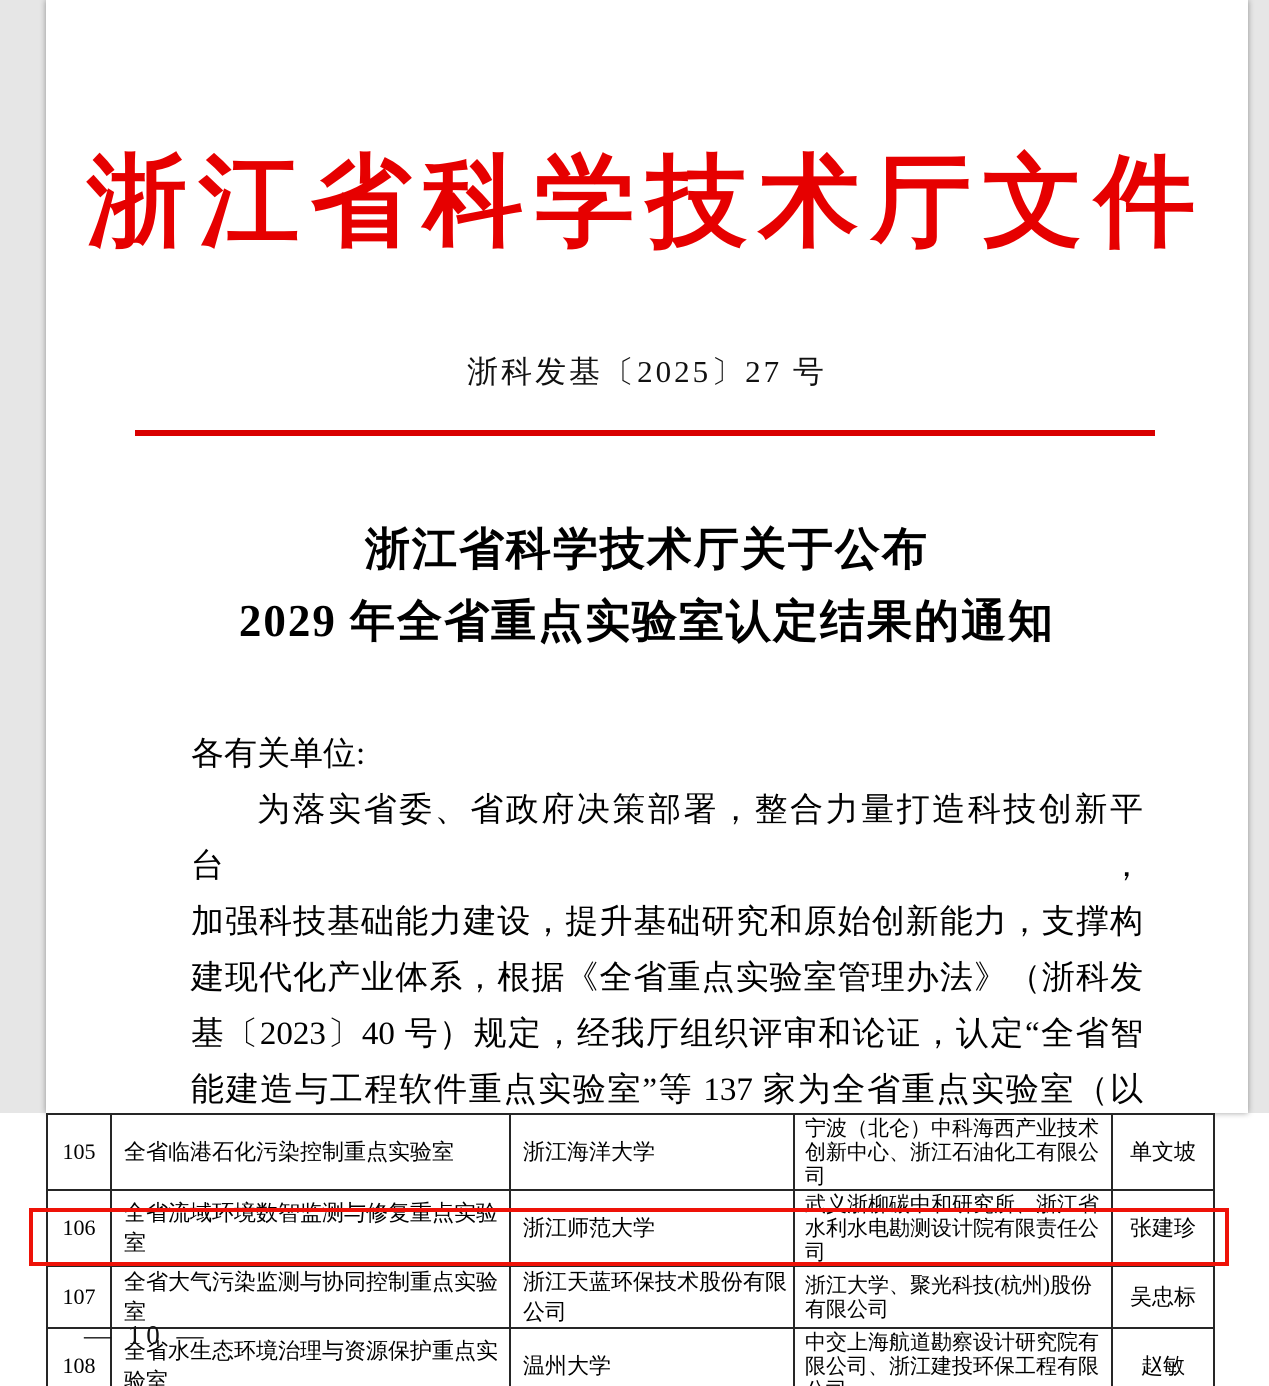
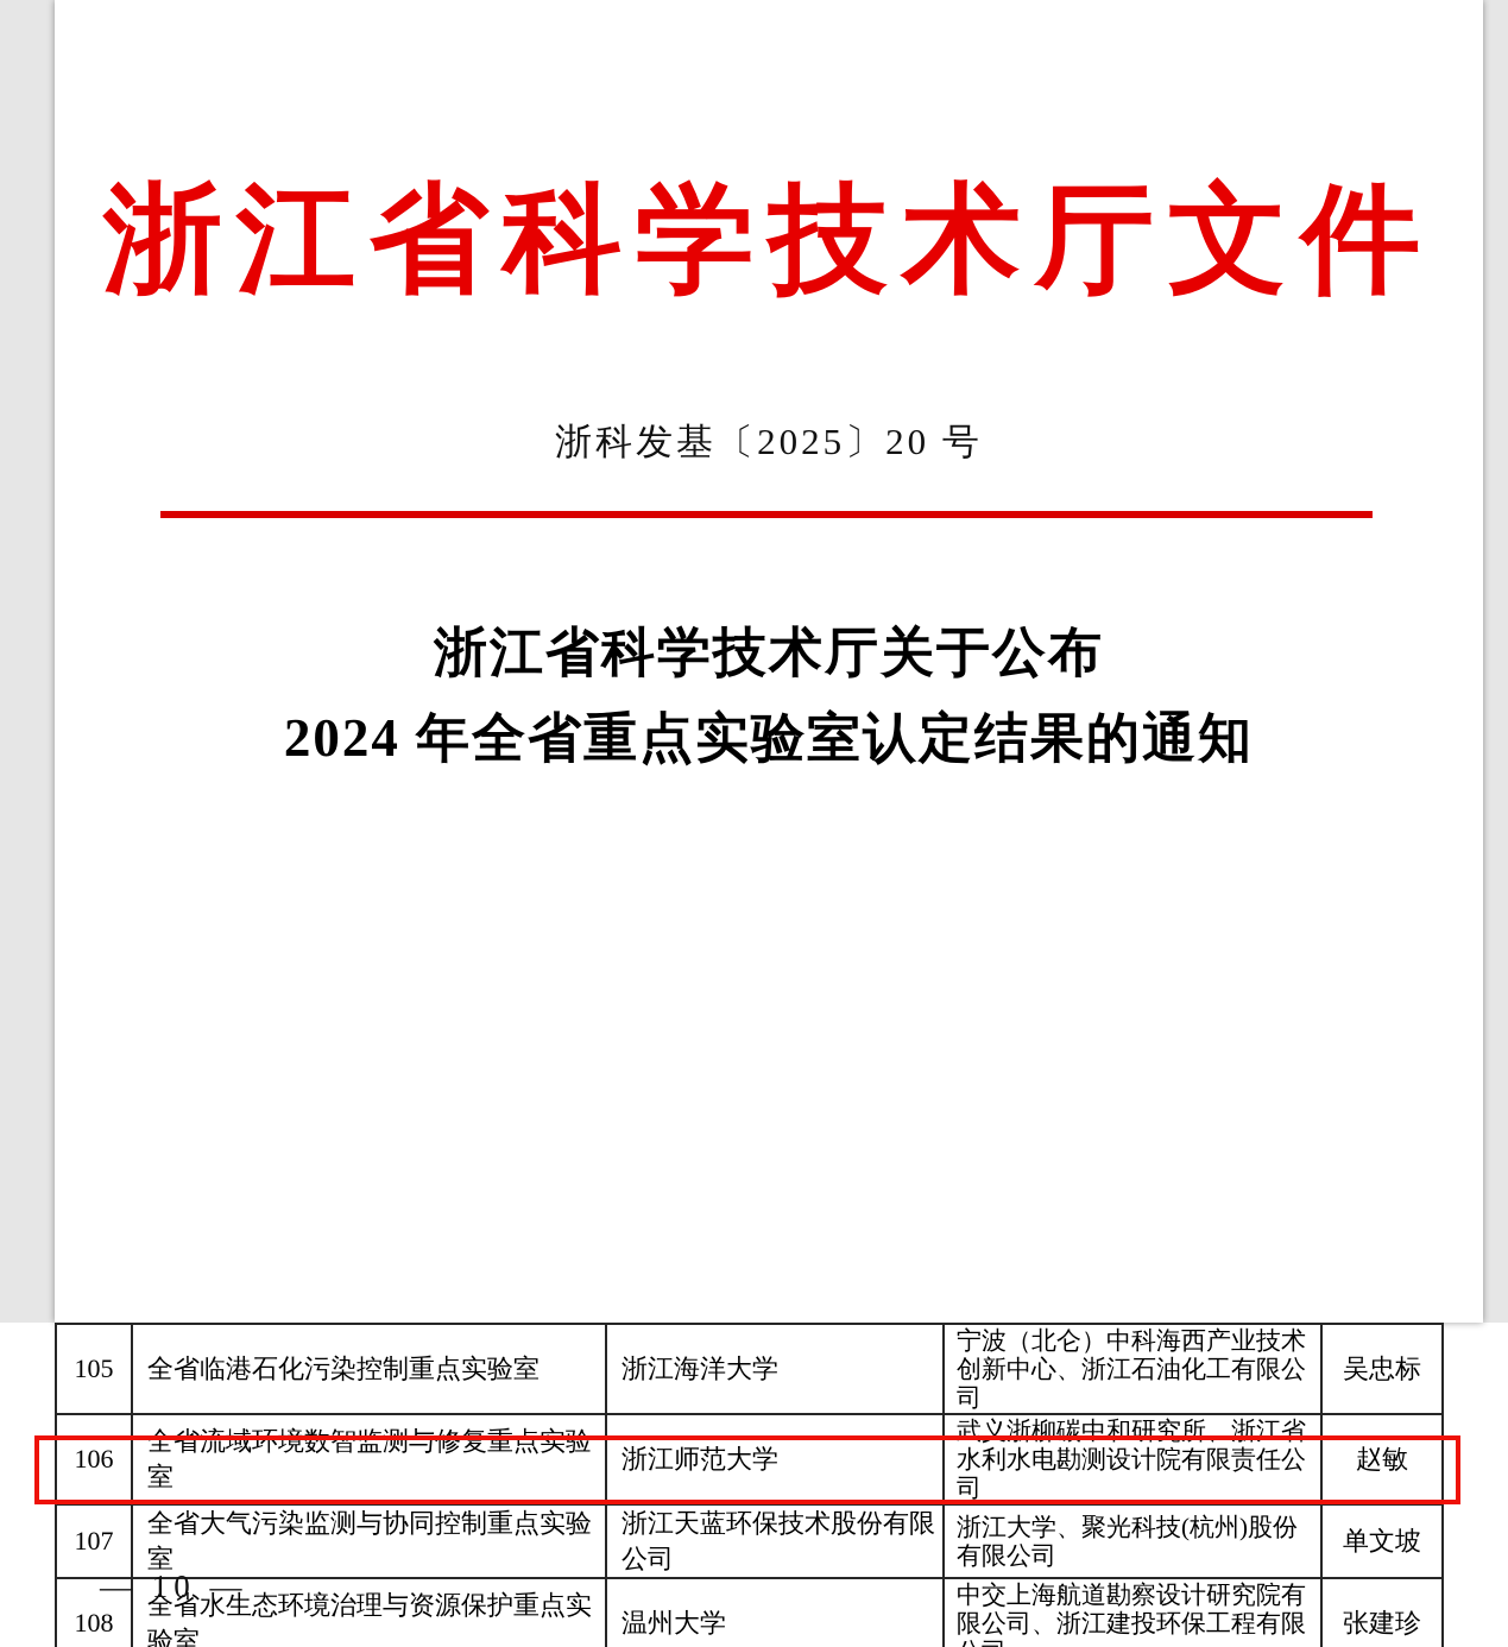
  浙江省科学技术厅文件
- 浙科发基〔2025〕27 号
+ 浙科发基〔2025〕20 号
  浙江省科学技术厅关于公布
- 2029 年全省重点实验室认定结果的通知
+ 2024 年全省重点实验室认定结果的通知
- 各有关单位:
- 为落实省委、省政府决策部署，整合力量打造科技创新平台，
- 加强科技基础能力建设，提升基础研究和原始创新能力，支撑构
- 建现代化产业体系，根据《全省重点实验室管理办法》（浙科发
- 基〔2023〕40 号）规定，经我厅组织评审和论证，认定“全省智
- 能建造与工程软件重点实验室”等 137 家为全省重点实验室（以
- 105	全省临港石化污染控制重点实验室	浙江海洋大学	宁波（北仑）中科海西产业技术创新中心、浙江石油化工有限公司	单文坡
+ 105	全省临港石化污染控制重点实验室	浙江海洋大学	宁波（北仑）中科海西产业技术创新中心、浙江石油化工有限公司	吴忠标
- 106	全省流域环境数智监测与修复重点实验室	浙江师范大学	武义浙柳碳中和研究所、浙江省水利水电勘测设计院有限责任公司	张建珍
+ 106	全省流域环境数智监测与修复重点实验室	浙江师范大学	武义浙柳碳中和研究所、浙江省水利水电勘测设计院有限责任公司	赵敏
- 107	全省大气污染监测与协同控制重点实验室	浙江天蓝环保技术股份有限公司	浙江大学、聚光科技(杭州)股份有限公司	吴忠标
+ 107	全省大气污染监测与协同控制重点实验室	浙江天蓝环保技术股份有限公司	浙江大学、聚光科技(杭州)股份有限公司	单文坡
- 108	全省水生态环境治理与资源保护重点实验室	温州大学	中交上海航道勘察设计研究院有限公司、浙江建投环保工程有限	赵敏
+ 108	全省水生态环境治理与资源保护重点实验室	温州大学	中交上海航道勘察设计研究院有限公司、浙江建投环保工程有限	张建珍
  — 10 —
